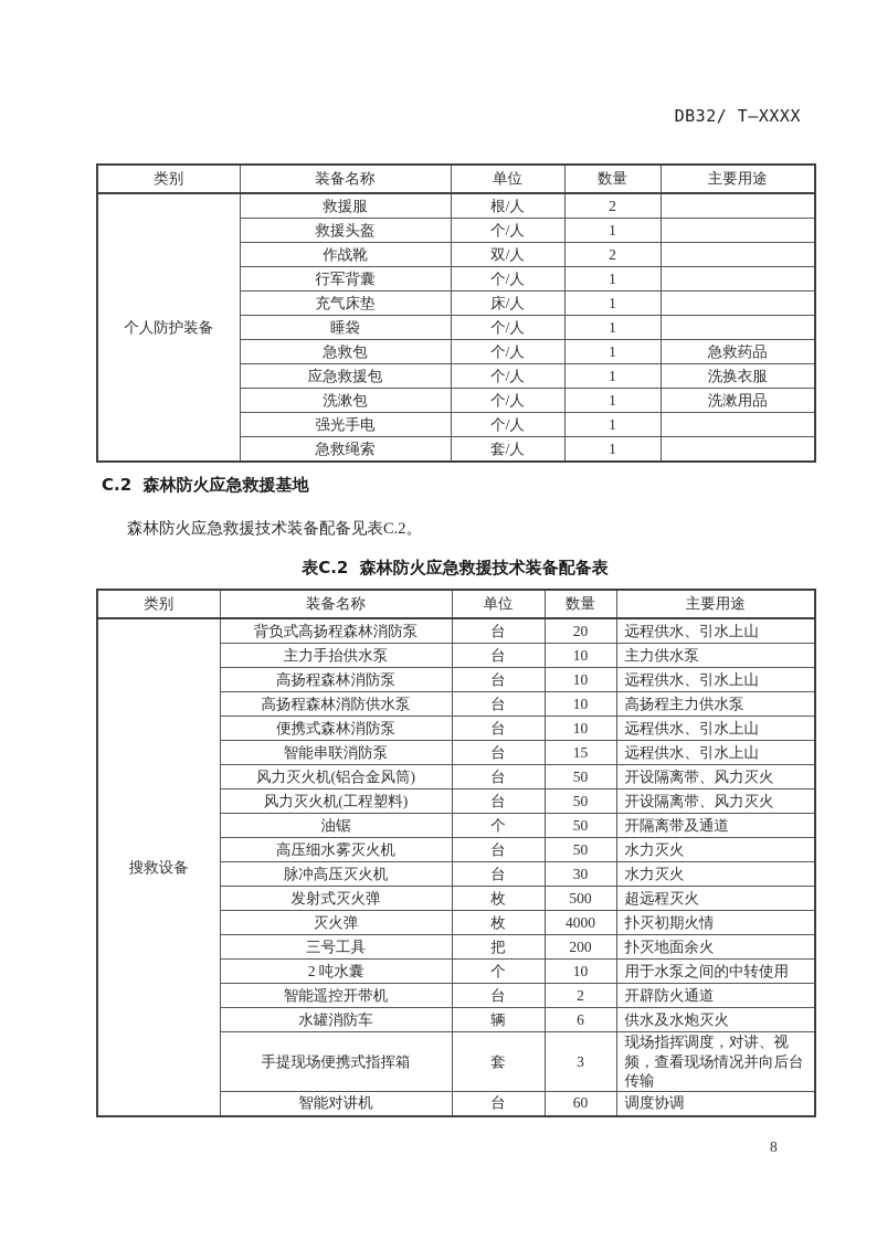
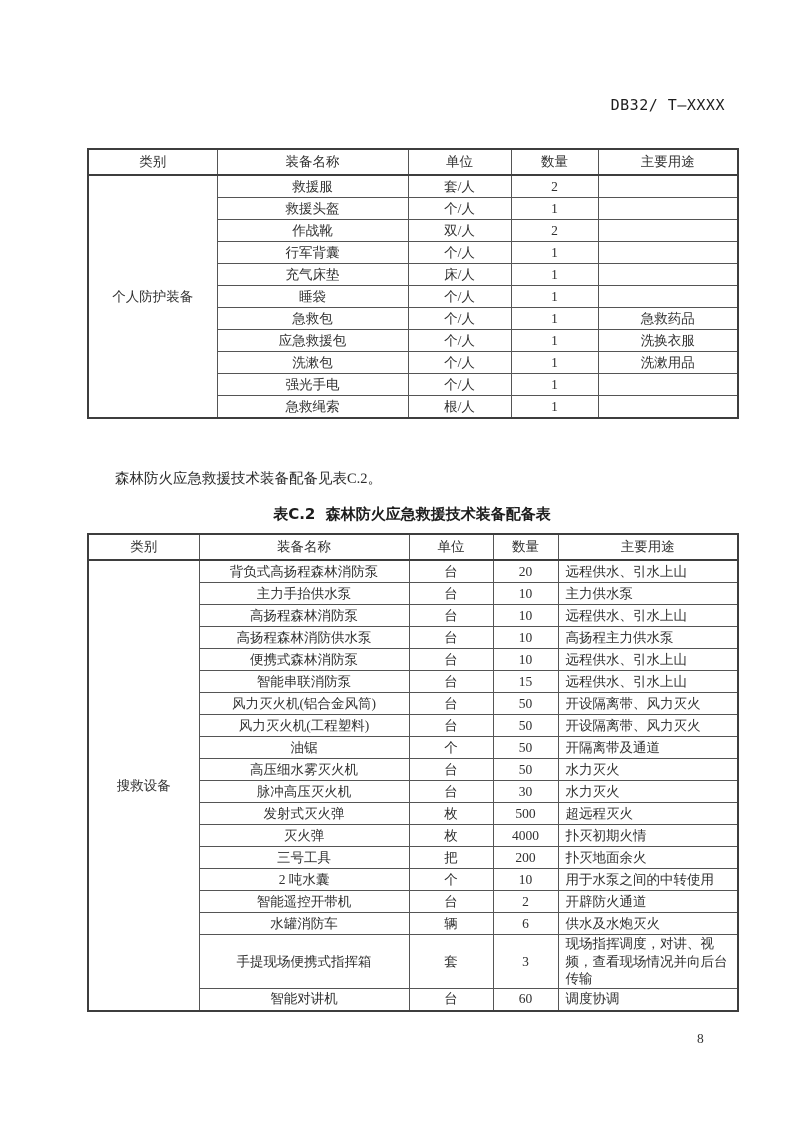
  DB32/ T—XXXX
  类别	装备名称	单位	数量	主要用途
- 个人防护装备	救援服	根/人	2
+ 个人防护装备	救援服	套/人	2
  救援头盔	个/人	1
  作战靴	双/人	2
  行军背囊	个/人	1
  充气床垫	床/人	1
  睡袋	个/人	1
  急救包	个/人	1	急救药品
  应急救援包	个/人	1	洗换衣服
  洗漱包	个/人	1	洗漱用品
  强光手电	个/人	1
- 急救绳索	套/人	1
+ 急救绳索	根/人	1
- C.2 森林防火应急救援基地
  森林防火应急救援技术装备配备见表C.2。
  表C.2 森林防火应急救援技术装备配备表
  类别	装备名称	单位	数量	主要用途
  搜救设备	背负式高扬程森林消防泵	台	20	远程供水、引水上山
  主力手抬供水泵	台	10	主力供水泵
  高扬程森林消防泵	台	10	远程供水、引水上山
  高扬程森林消防供水泵	台	10	高扬程主力供水泵
  便携式森林消防泵	台	10	远程供水、引水上山
  智能串联消防泵	台	15	远程供水、引水上山
  风力灭火机(铝合金风筒)	台	50	开设隔离带、风力灭火
  风力灭火机(工程塑料)	台	50	开设隔离带、风力灭火
  油锯	个	50	开隔离带及通道
  高压细水雾灭火机	台	50	水力灭火
  脉冲高压灭火机	台	30	水力灭火
  发射式灭火弹	枚	500	超远程灭火
  灭火弹	枚	4000	扑灭初期火情
  三号工具	把	200	扑灭地面余火
  2 吨水囊	个	10	用于水泵之间的中转使用
  智能遥控开带机	台	2	开辟防火通道
  水罐消防车	辆	6	供水及水炮灭火
  手提现场便携式指挥箱	套	3	现场指挥调度，对讲、视频，查看现场情况并向后台传输
  智能对讲机	台	60	调度协调
  8
